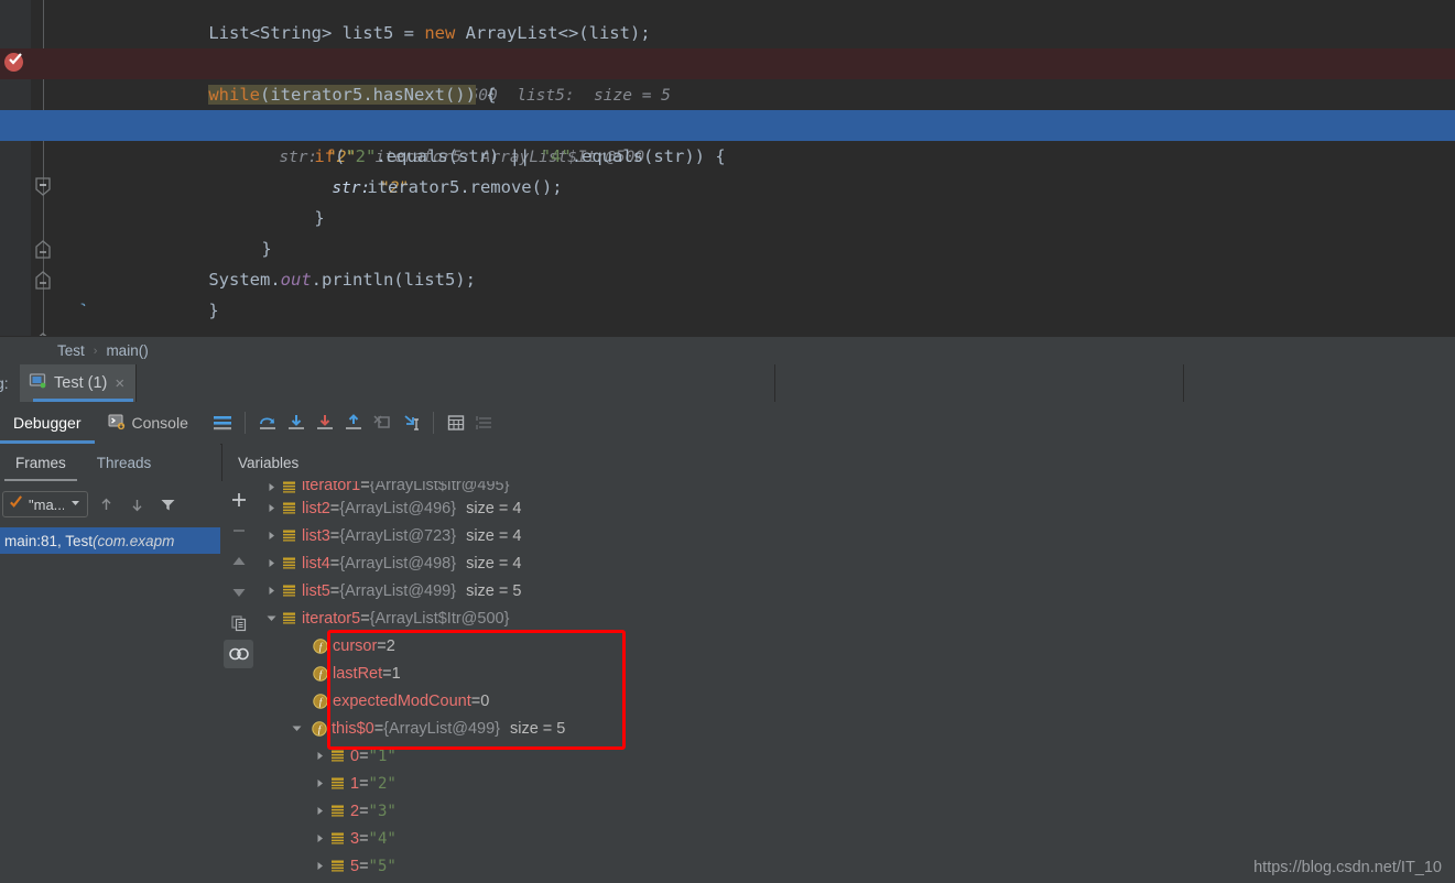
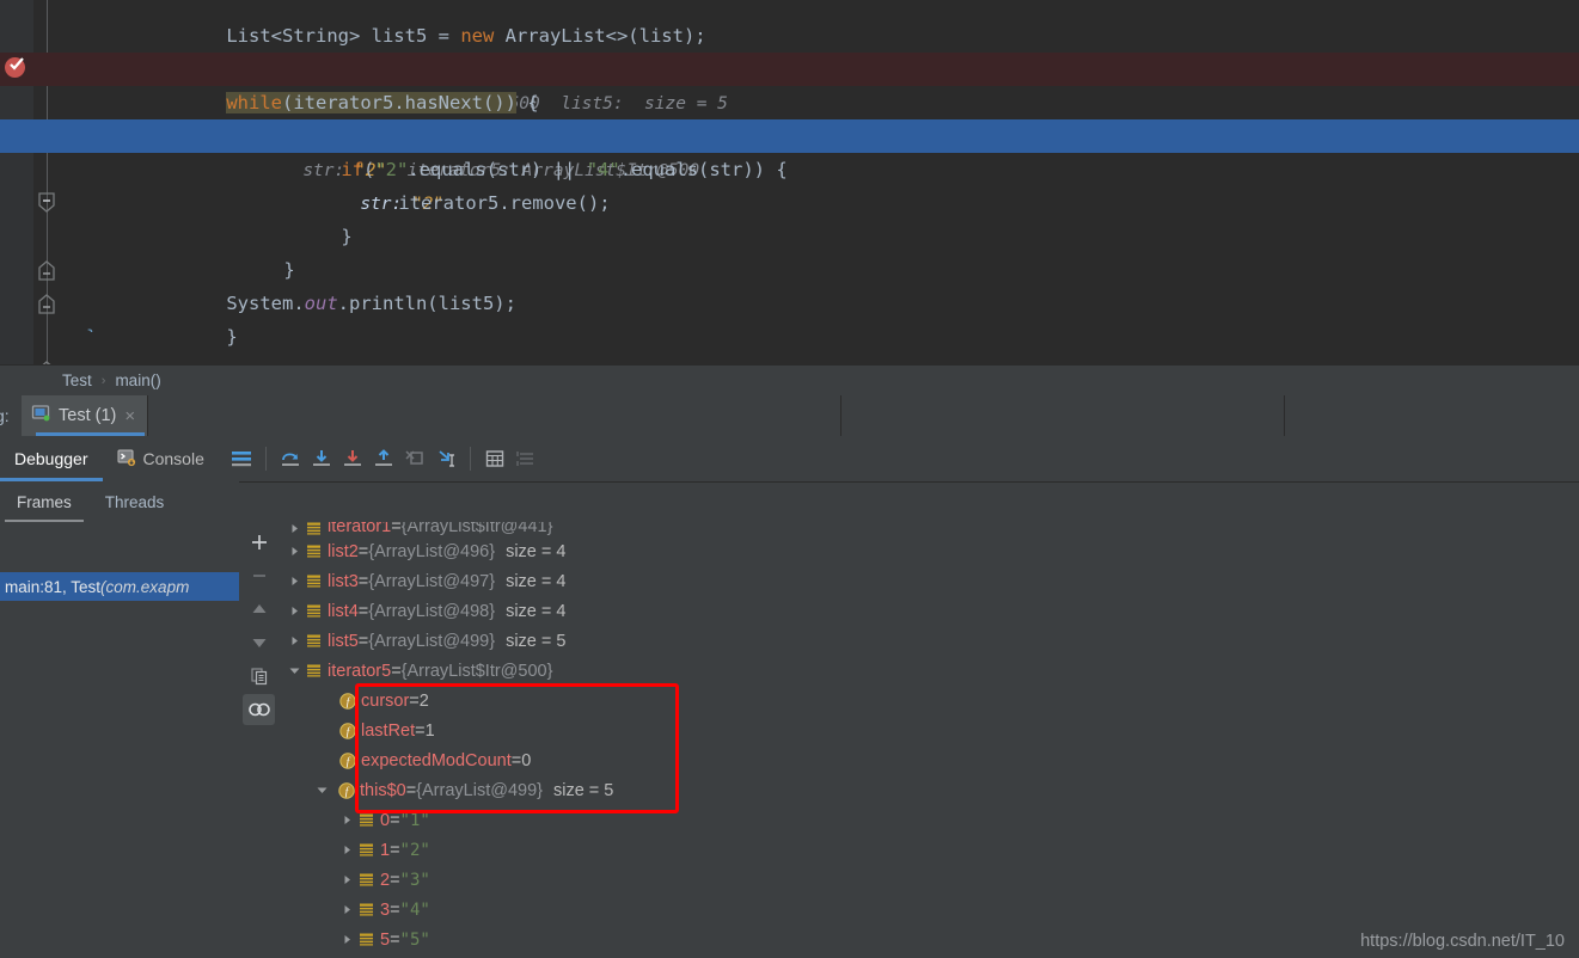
  while(iterator5.hasNext()) {
  if("2".equals(str) || "4".equals(str)) { str: "2"
  iterator5.remove();
  }
  }
  System.out.println(list5);
  }
  Test
  ›
  main()
  Test (1)
  ×
  Debugger
  Console
  Frames
  Threads
- Variables
- "ma...
  main:81, Test
  (com.exapm
  iterator1
  =
- {ArrayList$Itr@495}
+ {ArrayList$Itr@441}
  list2
  =
  {ArrayList@496}
  size = 4
  list3
  =
- {ArrayList@723}
+ {ArrayList@497}
  size = 4
  list4
  =
  {ArrayList@498}
  size = 4
  list5
  =
  {ArrayList@499}
  size = 5
  iterator5
  =
  {ArrayList$Itr@500}
  f
  cursor
  =
  2
  f
  lastRet
  =
  1
  f
  expectedModCount
  =
  0
  f
  this$0
  =
  {ArrayList@499}
  size = 5
  0
  =
  "1"
  1
  =
  "2"
  2
  =
  "3"
  3
  =
  "4"
  5
  =
  "5"
  https://blog.csdn.net/IT_10
